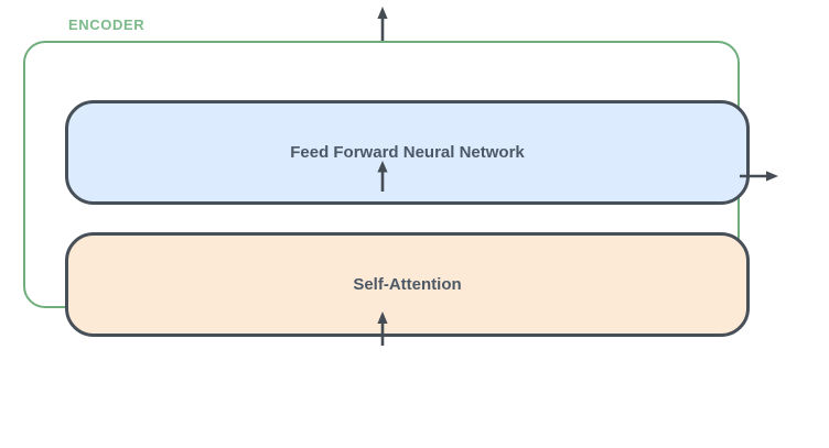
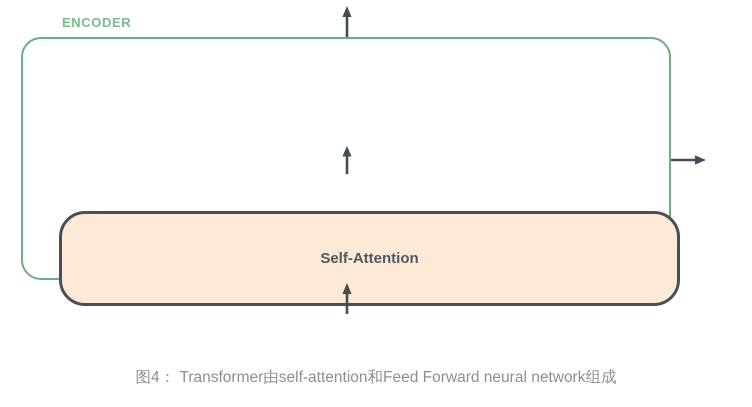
  ENCODER
- Feed Forward Neural Network
  Self-Attention
+ 图4： Transformer由self-attention和Feed Forward neural network组成
